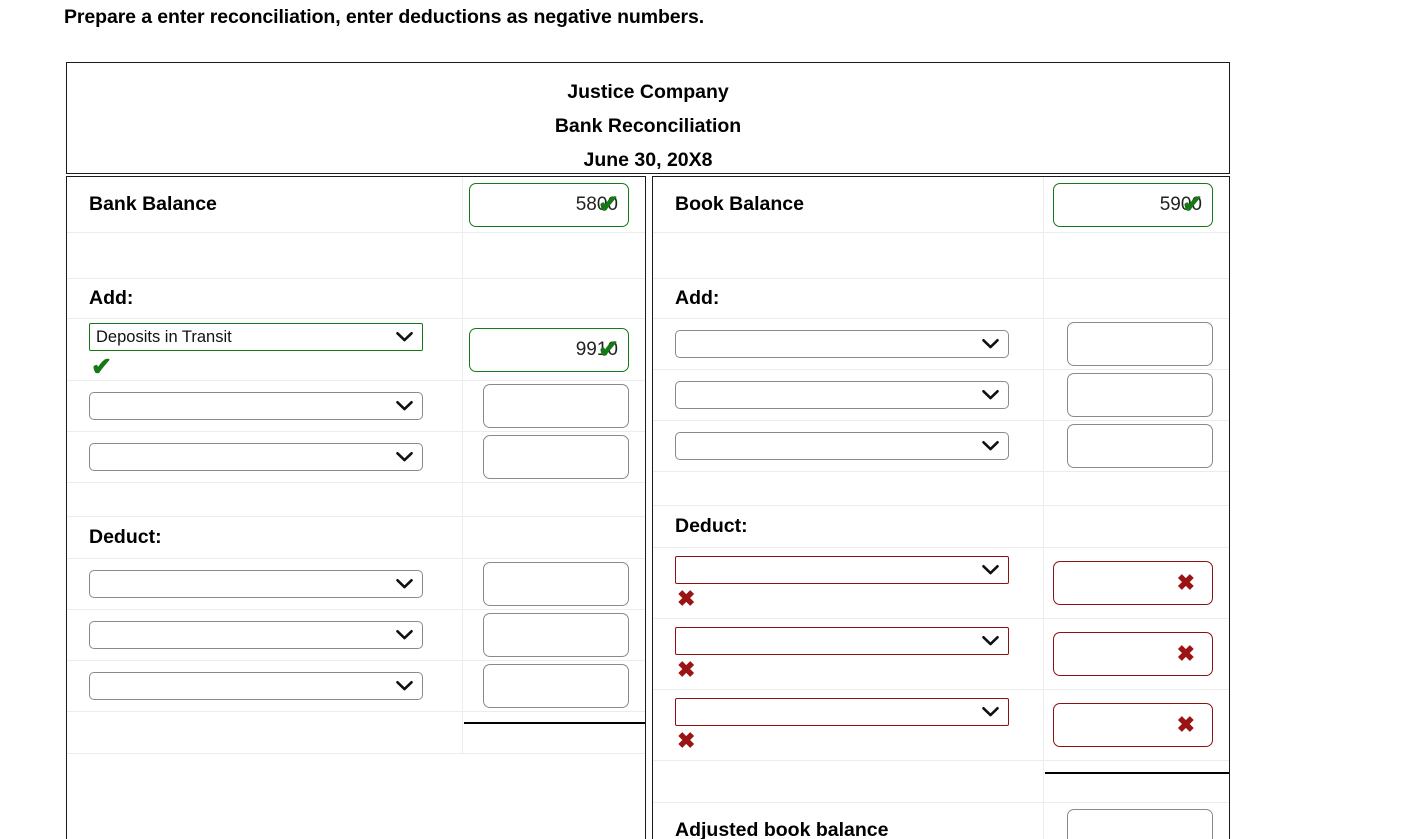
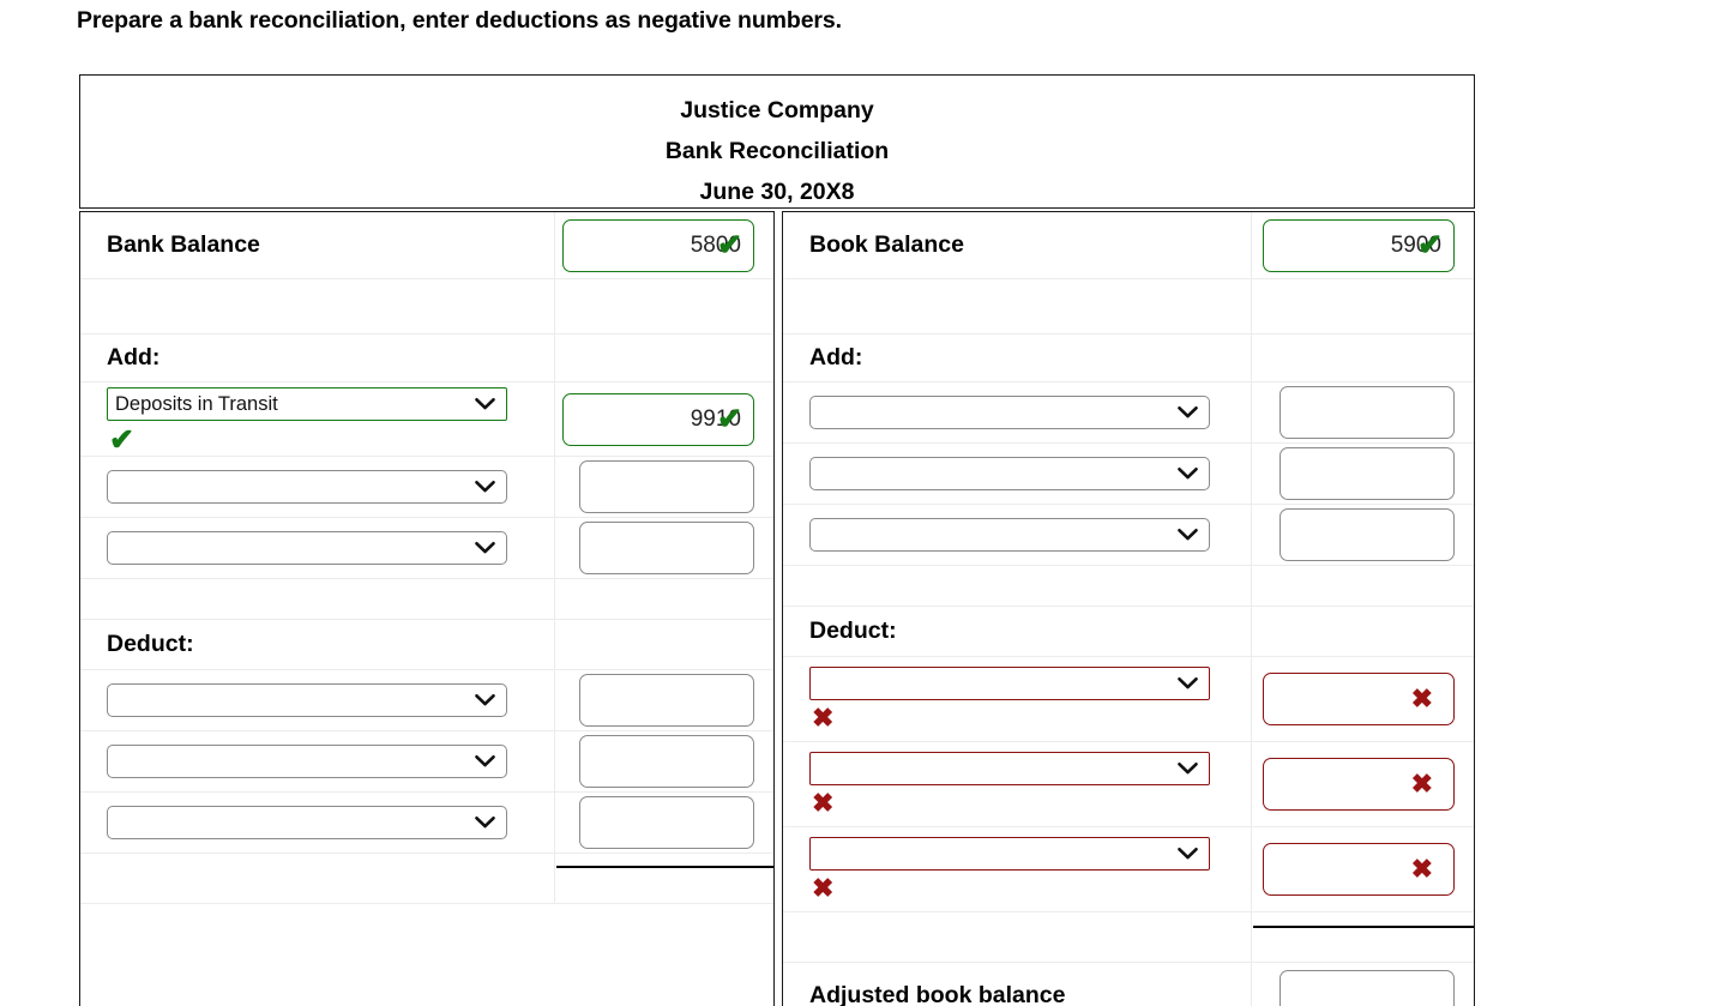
- Prepare a enter reconciliation, enter deductions as negative numbers.
+ Prepare a bank reconciliation, enter deductions as negative numbers.
  Justice Company
  Bank Reconciliation
  June 30, 20X8
  Bank Balance
  5800
  ✔
  Add:
  Deposits in Transit
  ✔
  9910
  ✔
  Deduct:
  Book Balance
  5900
  ✔
  Add:
  Deduct:
  ✖
  ✖
  ✖
  ✖
  ✖
  ✖
  Adjusted book balance
